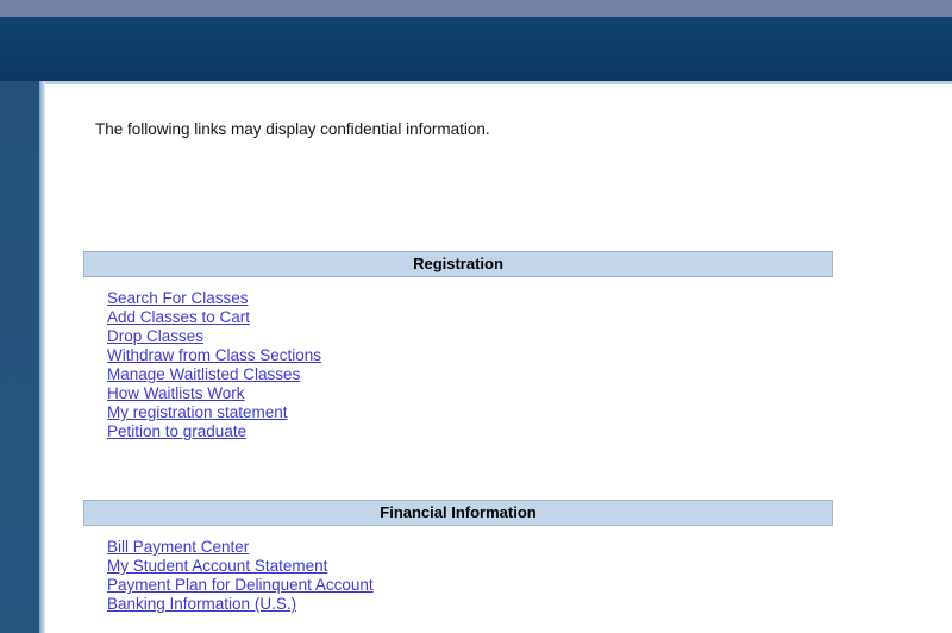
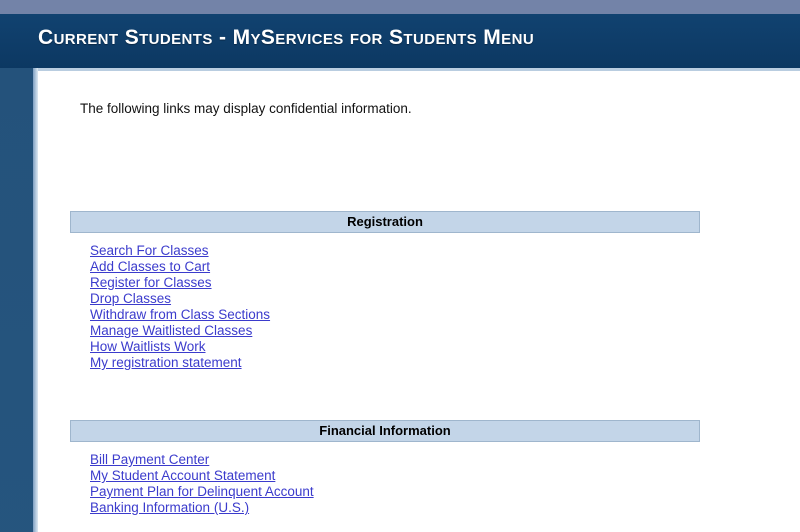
+ Current Students - MyServices for Students Menu
  The following links may display confidential information.
  Registration
  Search For Classes
  Add Classes to Cart
+ Register for Classes
  Drop Classes
  Withdraw from Class Sections
  Manage Waitlisted Classes
  How Waitlists Work
  My registration statement
- Petition to graduate
  Financial Information
  Bill Payment Center
  My Student Account Statement
  Payment Plan for Delinquent Account
  Banking Information (U.S.)
